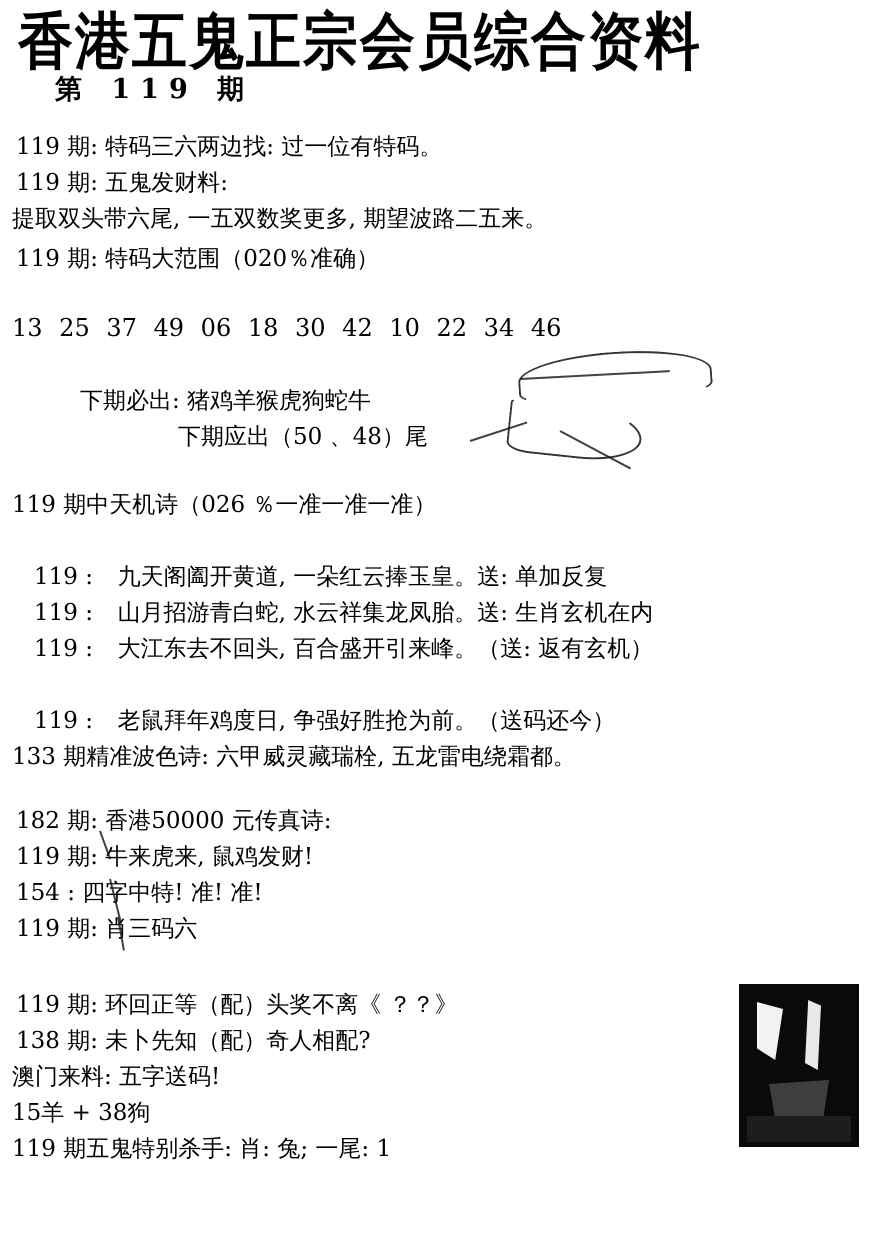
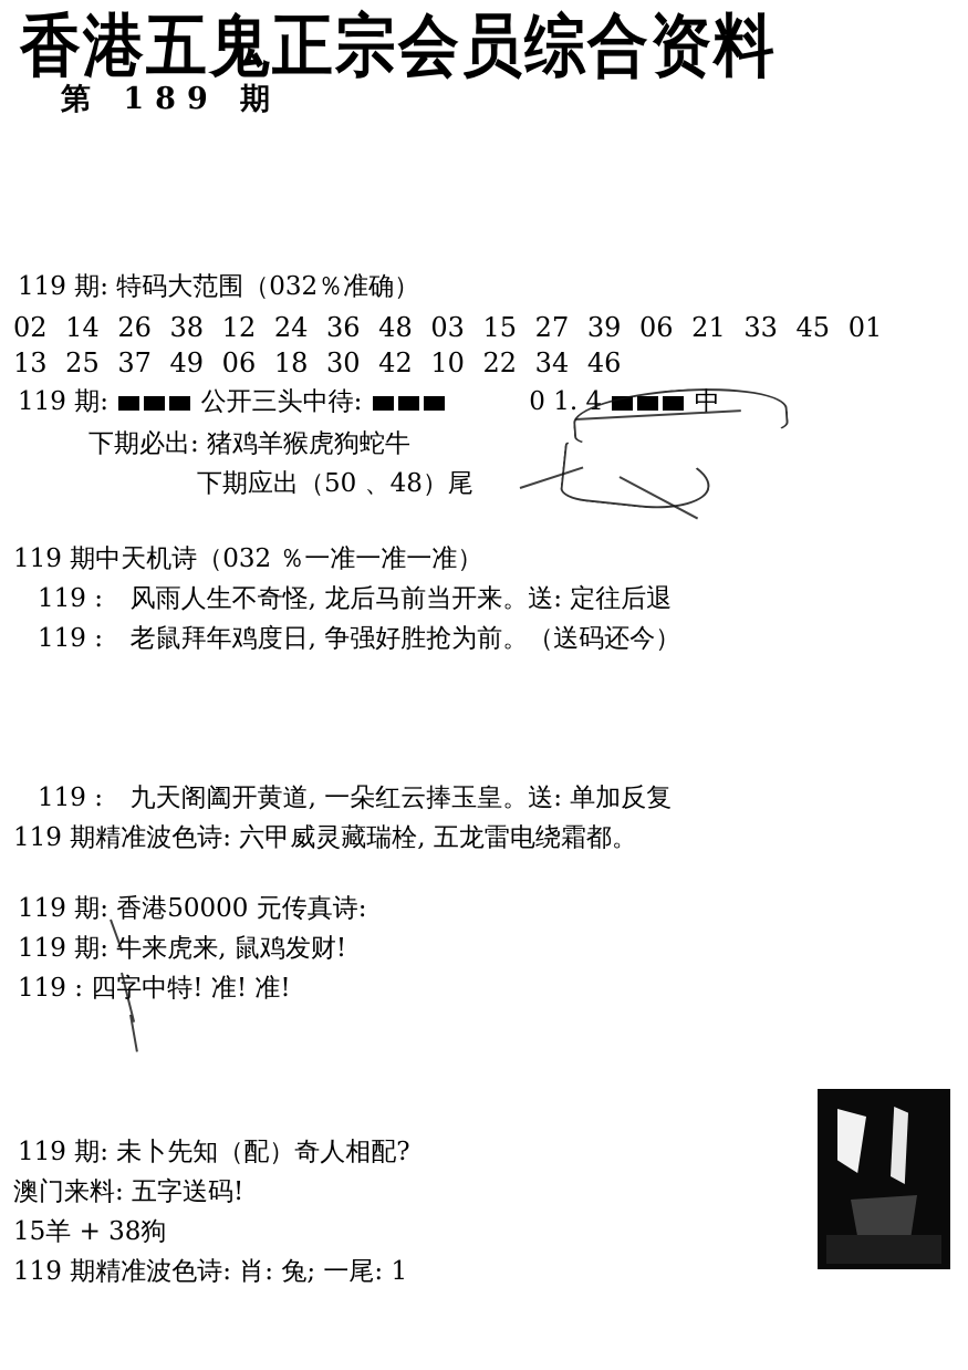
  香港五鬼正宗会员综合资料
- 第 119 期
+ 第 189 期
- 119 期: 特码三六两边找: 过一位有特码。
- 119 期: 五鬼发财料:
- 提取双头带六尾, 一五双数奖更多, 期望波路二五来。
- 119 期: 特码大范围（020％准确）
+ 119 期: 特码大范围（032％准确）
+ 02 14 26 38 12 24 36 48 03 15 27 39 06 21 33 45 01
  13 25 37 49 06 18 30 42 10 22 34 46
+ 119 期: 公开三头中待: 0 1. 4 中
  下期必出: 猪鸡羊猴虎狗蛇牛
  下期应出（50 、48）尾
- 119 期中天机诗（026 ％一准一准一准）
+ 119 期中天机诗（032 ％一准一准一准）
+ 119 : 风雨人生不奇怪, 龙后马前当开来。送: 定往后退
- 119 : 九天阁阖开黄道, 一朵红云捧玉皇。送: 单加反复
+ 119 : 老鼠拜年鸡度日, 争强好胜抢为前。（送码还今）
- 119 : 山月招游青白蛇, 水云祥集龙凤胎。送: 生肖玄机在内
- 119 : 大江东去不回头, 百合盛开引来峰。（送: 返有玄机）
- 119 : 老鼠拜年鸡度日, 争强好胜抢为前。（送码还今）
+ 119 : 九天阁阖开黄道, 一朵红云捧玉皇。送: 单加反复
- 133 期精准波色诗: 六甲威灵藏瑞栓, 五龙雷电绕霜都。
+ 119 期精准波色诗: 六甲威灵藏瑞栓, 五龙雷电绕霜都。
- 182 期: 香港50000 元传真诗:
+ 119 期: 香港50000 元传真诗:
  119 期: 牛来虎来, 鼠鸡发财!
- 154 : 四字中特! 准! 准!
+ 119 : 四字中特! 准! 准!
- 119 期: 肖三码六
- 119 期: 环回正等（配）头奖不离《 ？？》
- 138 期: 未卜先知（配）奇人相配?
+ 119 期: 未卜先知（配）奇人相配?
  澳门来料: 五字送码!
  15羊 + 38狗
- 119 期五鬼特别杀手: 肖: 兔; 一尾: 1
+ 119 期精准波色诗: 肖: 兔; 一尾: 1
